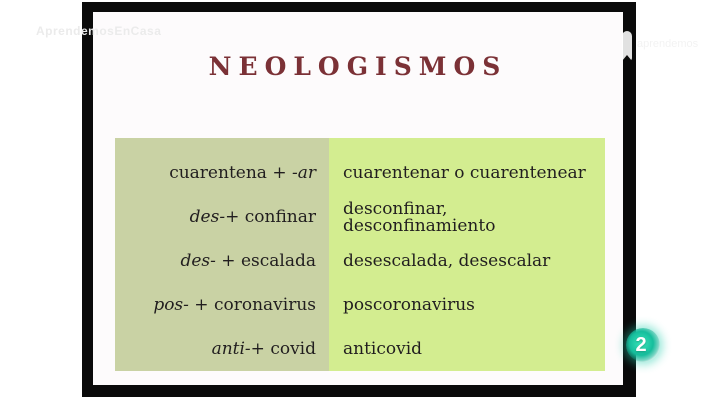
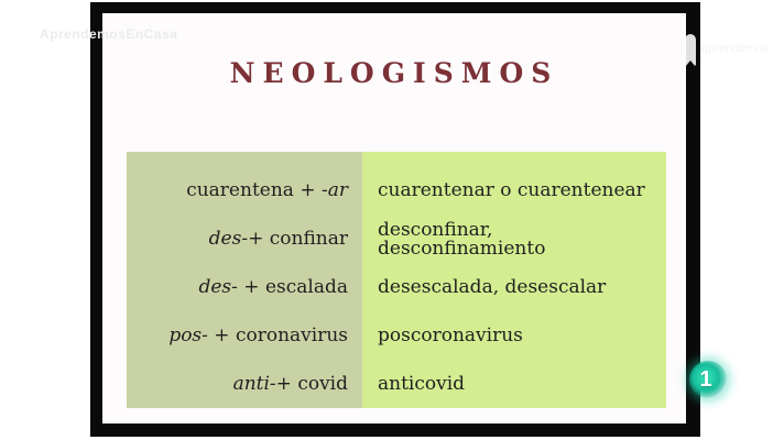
  NEOLOGISMOS
  cuarentena + -ar
  cuarentenar o cuarentenear
  des-+ confinar
  desconfinar, desconfinamiento
  des- + escalada
  desescalada, desescalar
  pos- + coronavirus
  poscoronavirus
  anti-+ covid
  anticovid
  AprendemosEnCasa
- 2
+ 1
